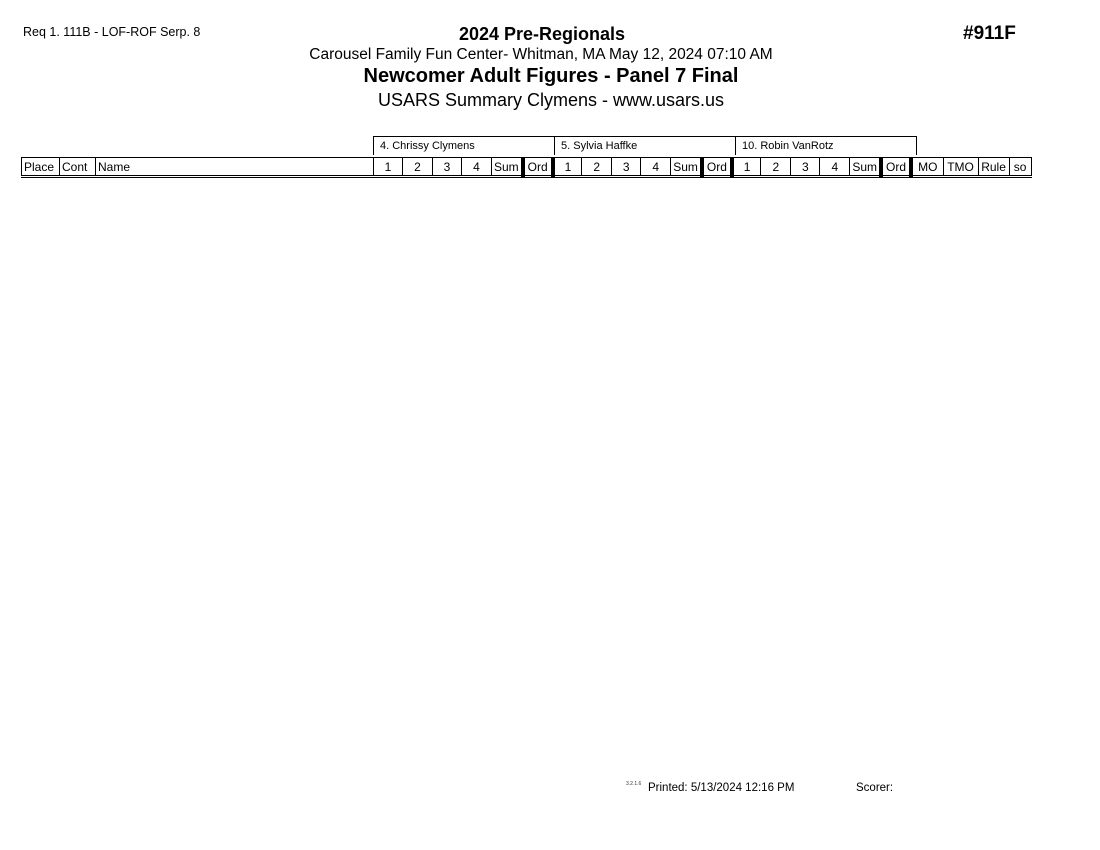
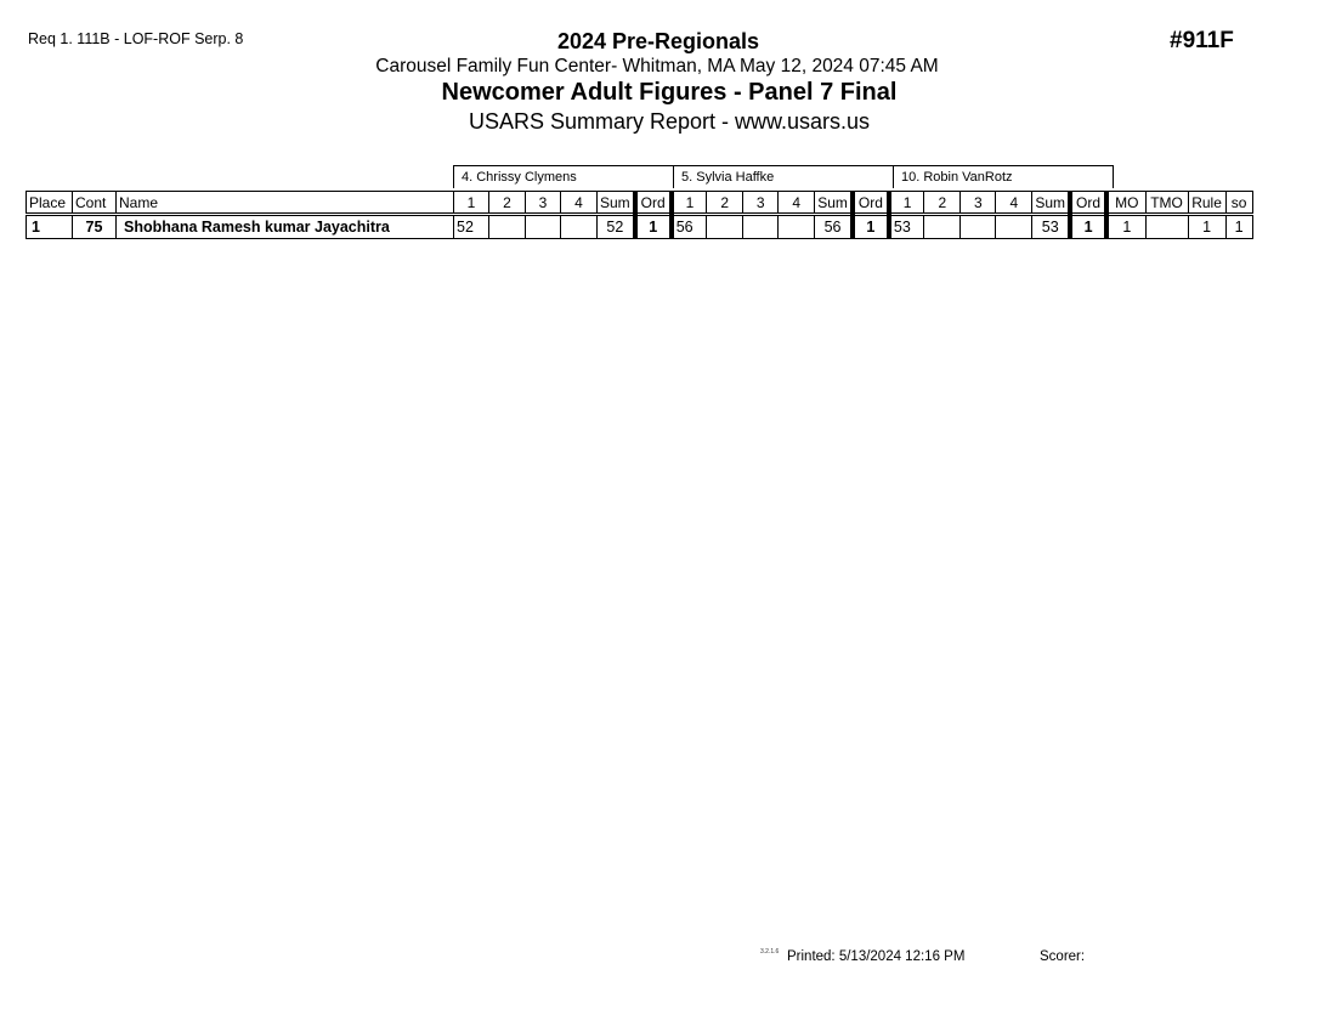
  Req 1. 111B - LOF-ROF Serp. 8
  #911F
  2024 Pre-Regionals
- Carousel Family Fun Center- Whitman, MA May 12, 2024 07:10 AM
+ Carousel Family Fun Center- Whitman, MA May 12, 2024 07:45 AM
  Newcomer Adult Figures - Panel 7 Final
- USARS Summary Clymens - www.usars.us
+ USARS Summary Report - www.usars.us
  4. Chrissy Clymens	5. Sylvia Haffke	10. Robin VanRotz
  Place	Cont	Name	1	2	3	4	Sum	Ord	1	2	3	4	Sum	Ord	1	2	3	4	Sum	Ord	MO	TMO	Rule	so
+ 1	75	Shobhana Ramesh kumar Jayachitra	52				52	1	56				56	1	53				53	1	1		1	1
  Printed: 5/13/2024 12:16 PM
  Scorer:
